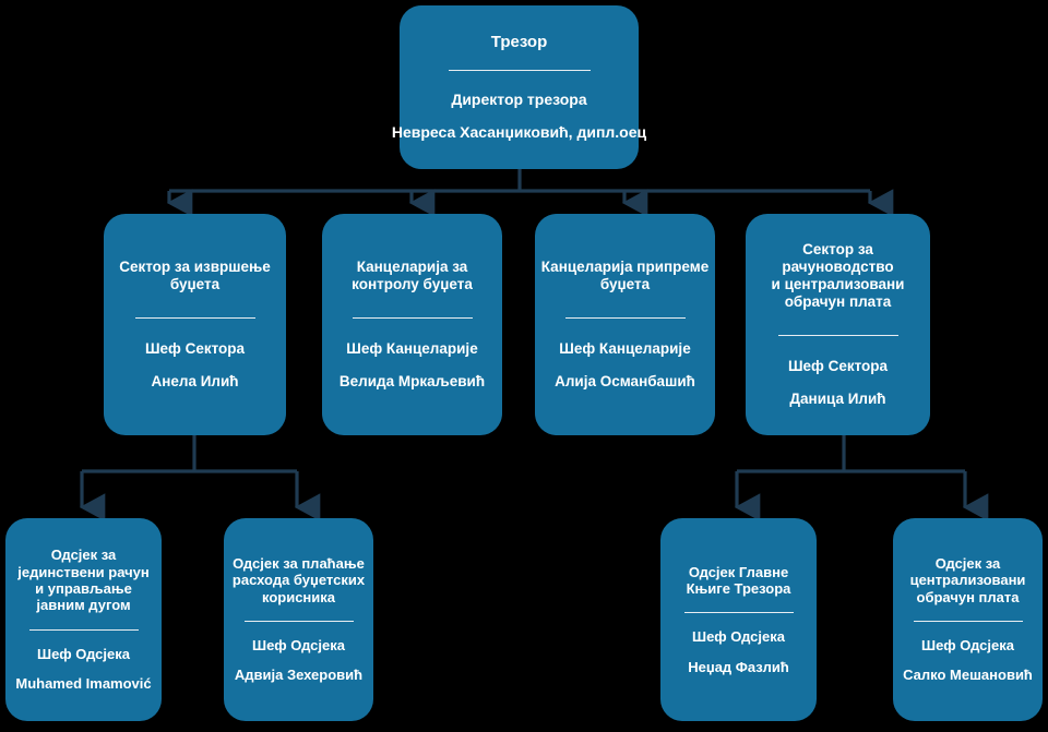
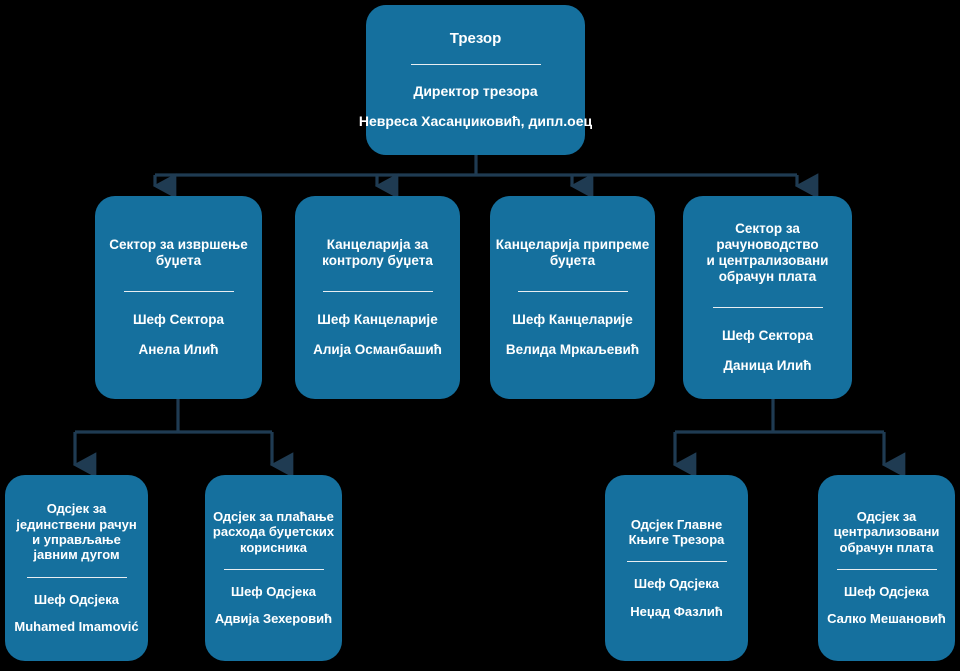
  Трезор
  Директор трезора
  Невреса Хасанџиковић, дипл.оец
  Сектор за извршење
  буџета
  Шеф Сектора
  Анела Илић
  Канцеларија за
  контролу буџета
  Шеф Канцеларије
- Велида Мркаљевић
+ Алија Османбашић
  Канцеларија припреме
  буџета
  Шеф Канцеларије
- Алија Османбашић
+ Велида Мркаљевић
  Сектор за рачуноводство
  и централизовани
  обрачун плата
  Шеф Сектора
  Даница Илић
  Одсјек за
  јединствени рачун
  и управљање
  јавним дугом
  Шеф Одсјека
  Muhamed Imamović
  Одсјек за плаћање
  расхода буџетских
  корисника
  Шеф Одсјека
  Адвија Зехеровић
  Одсјек Главне
  Књиге Трезора
  Шеф Одсјека
  Неџад Фазлић
  Одсјек за
  централизовани
  обрачун плата
  Шеф Одсјека
  Салко Мешановић
